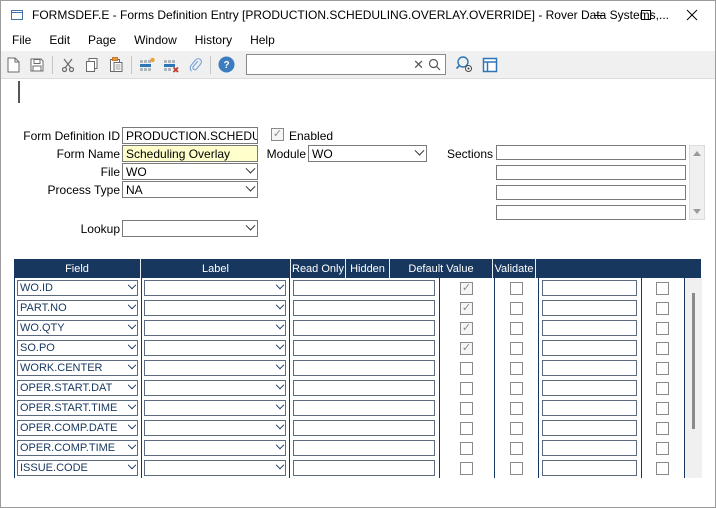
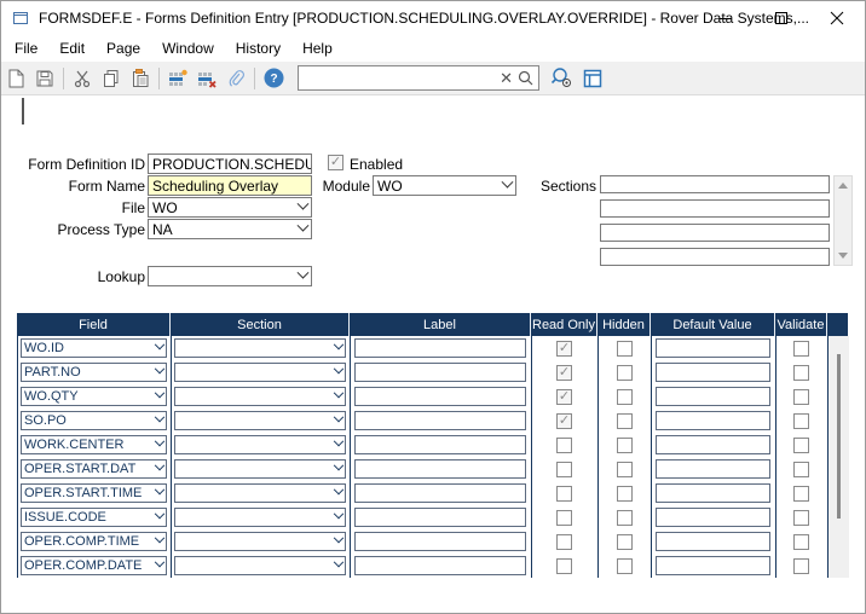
  FORMSDEF.E - Forms Definition Entry [PRODUCTION.SCHEDULING.OVERLAY.OVERRIDE] - Rover Da Systems,...
  File
  Edit
  Page
  Window
  History
  Help
  ?
  ✕
  Form Definition ID
  Enabled
  Form Name
  Scheduling Overlay
  Module
  WO
  Sections
  File
  WO
  Process Type
  NA
  Lookup
  Field
+ Section
  Label
  Read Only
  Hidden
  Default Value
  Validate
  WO.ID
  PART.NO
  WO.QTY
  SO.PO
  WORK.CENTER
  OPER.START.DAT
  OPER.START.TIME
- OPER.COMP.DATE
+ ISSUE.CODE
  OPER.COMP.TIME
- ISSUE.CODE
+ OPER.COMP.DATE
